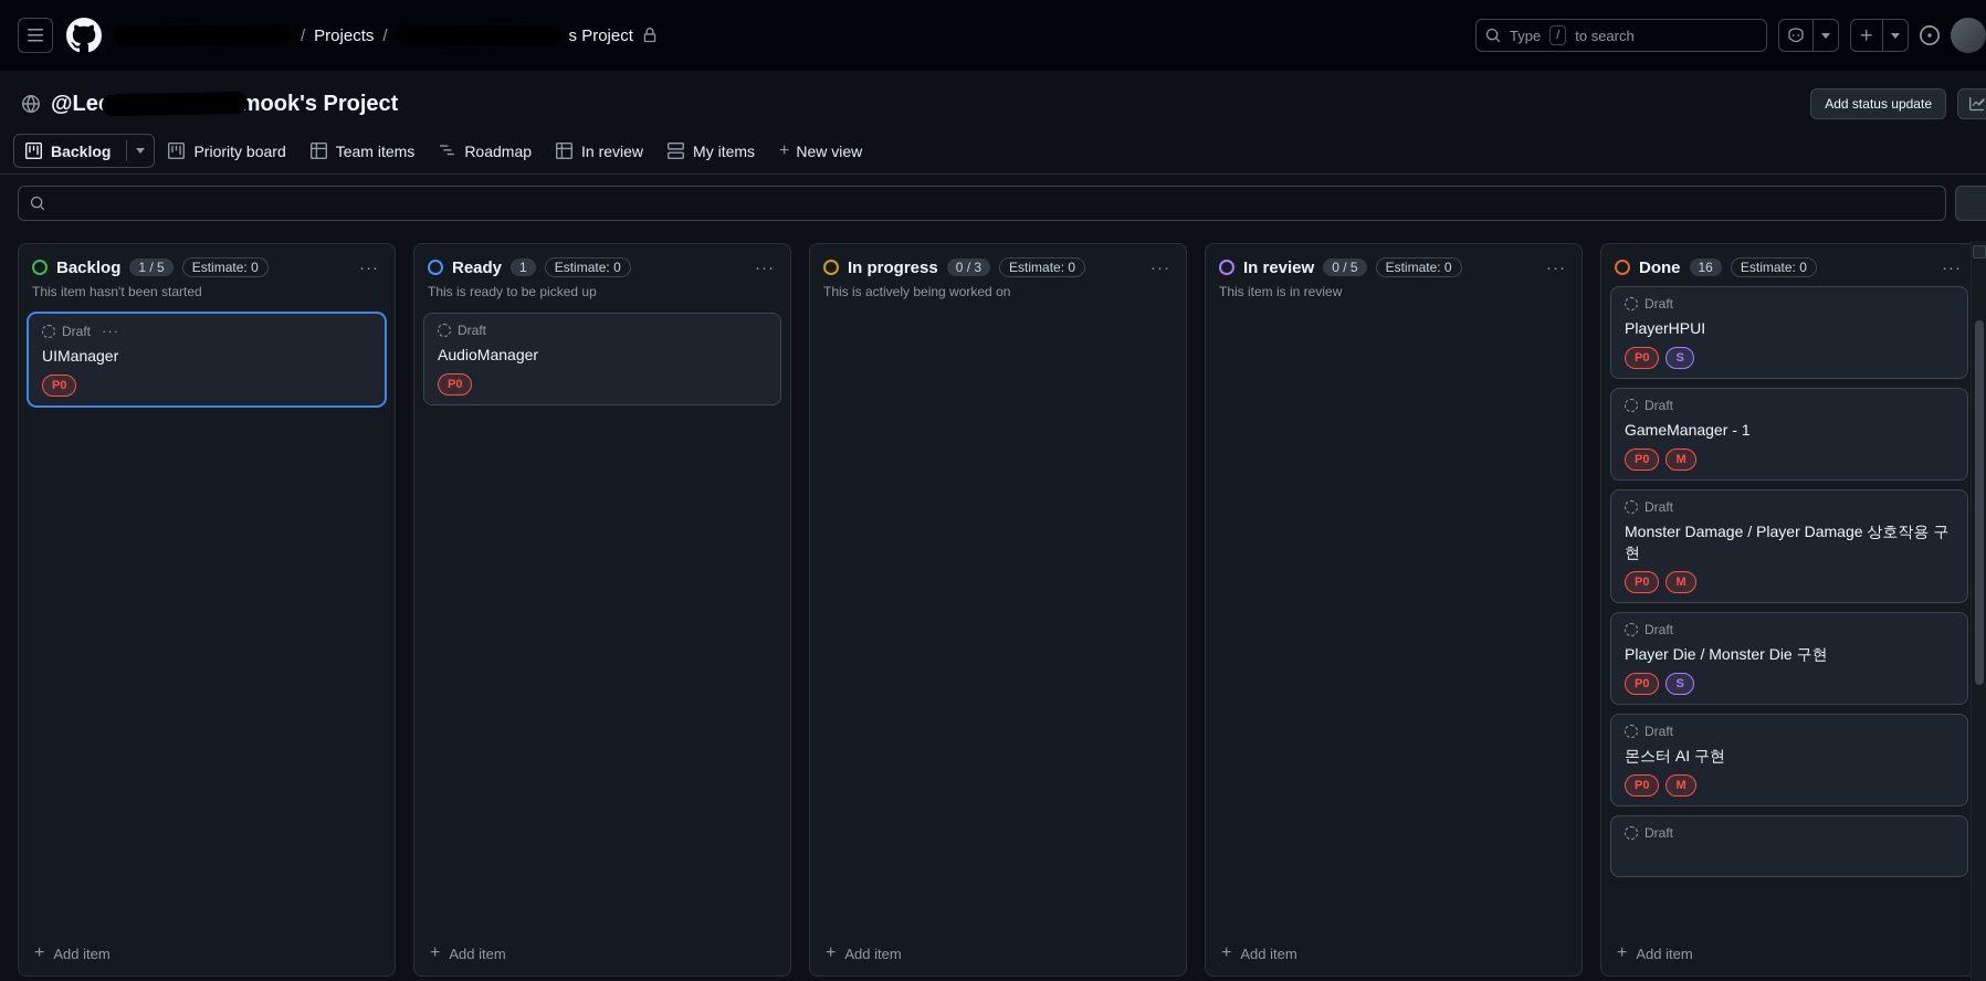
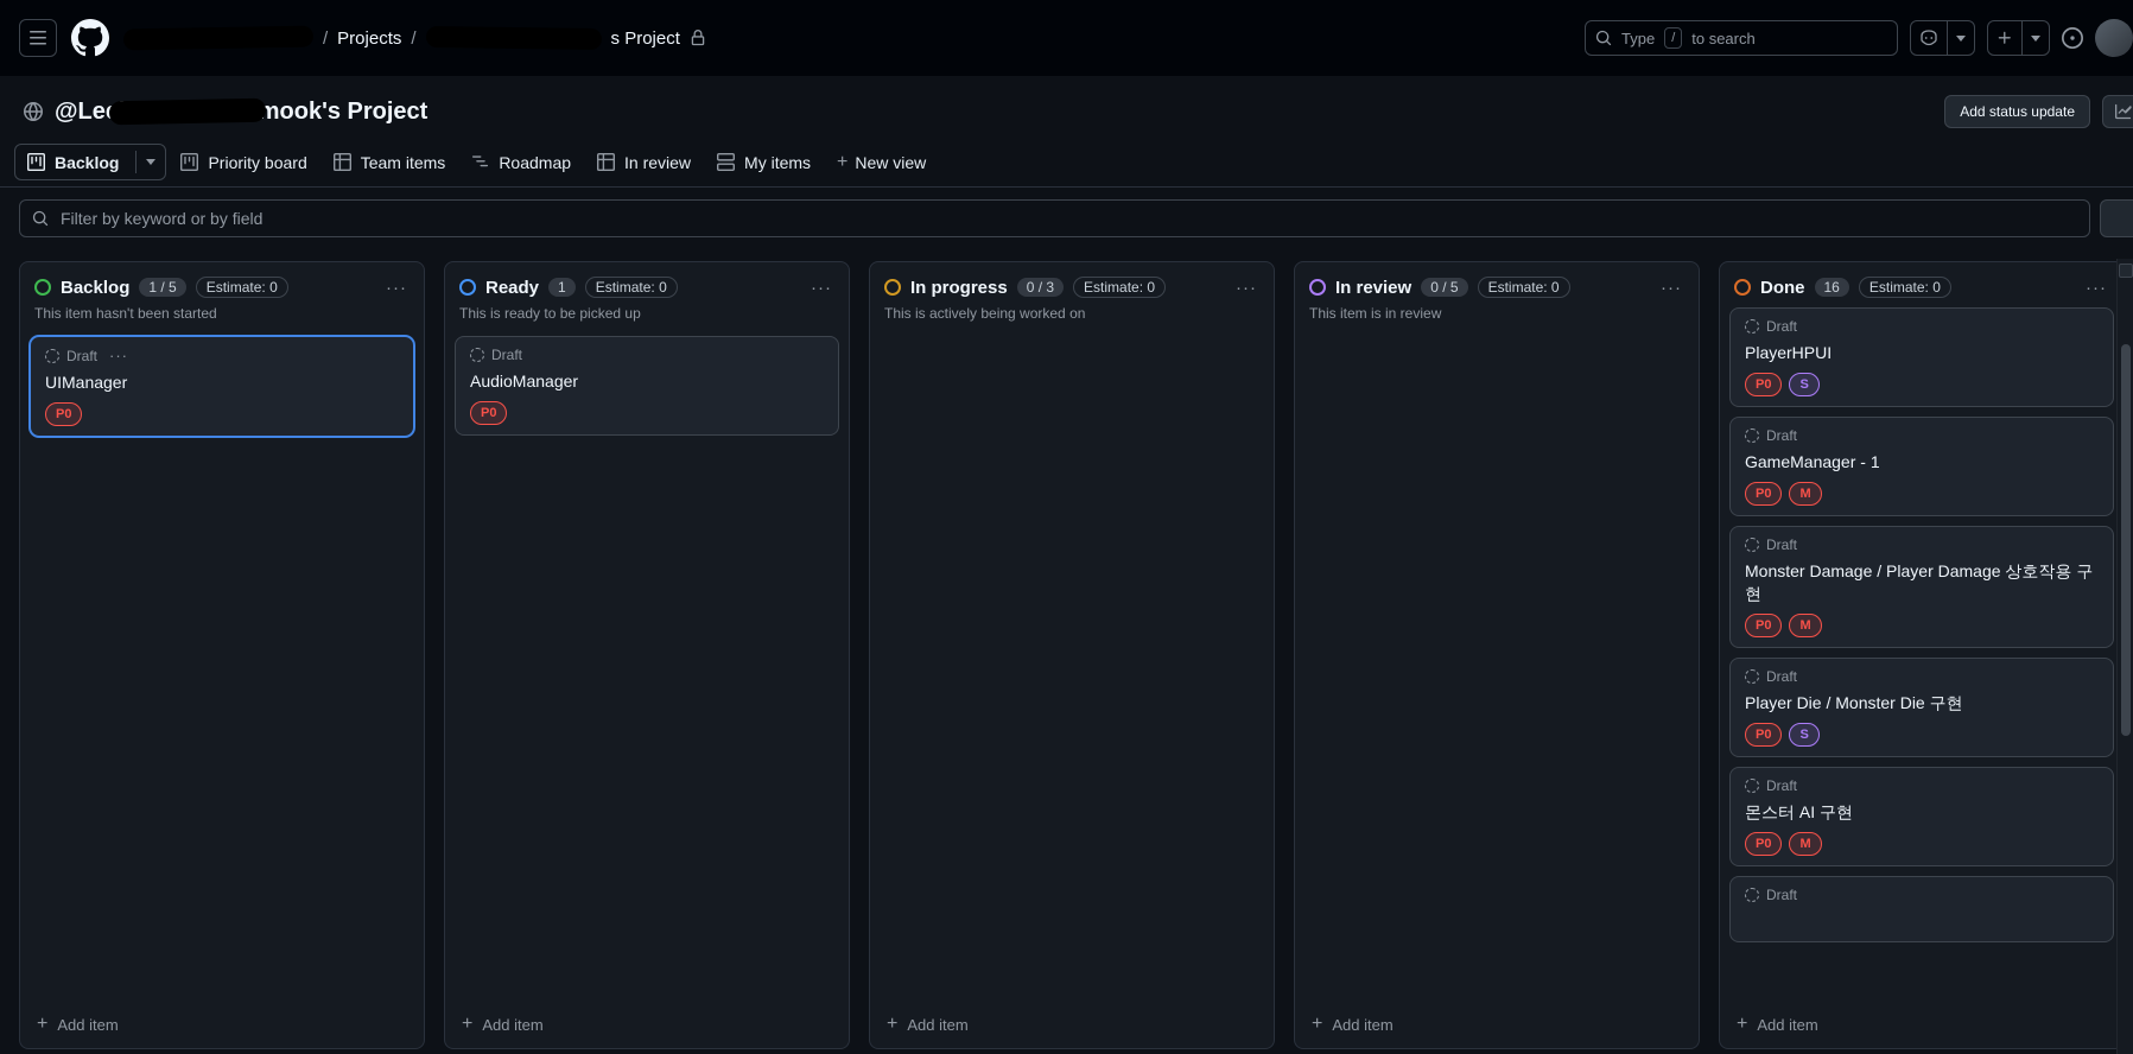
  /
  Projects
  /
  s Project
  Type
  /
  to search
  Add status update
  Backlog
  Priority board
  Team items
  Roadmap
  In review
  My items
  +
  New view
+ Filter by keyword or by field
  Backlog
  1 / 5
  Estimate: 0
  ···
  This item hasn't been started
  Draft
  ···
  UIManager
  P0
  +
  Add item
  Ready
  1
  Estimate: 0
  ···
  This is ready to be picked up
  Draft
  AudioManager
  P0
  +
  Add item
  In progress
  0 / 3
  Estimate: 0
  ···
  This is actively being worked on
  +
  Add item
  In review
  0 / 5
  Estimate: 0
  ···
  This item is in review
  +
  Add item
  Done
  16
  Estimate: 0
  ···
  Draft
  PlayerHPUI
  P0
  S
  Draft
  GameManager - 1
  P0
  M
  Draft
  Monster Damage / Player Damage 상호작용 구현
  P0
  M
  Draft
  Player Die / Monster Die 구현
  P0
  S
  Draft
  몬스터 AI 구현
  P0
  M
  Draft
  +
  Add item
